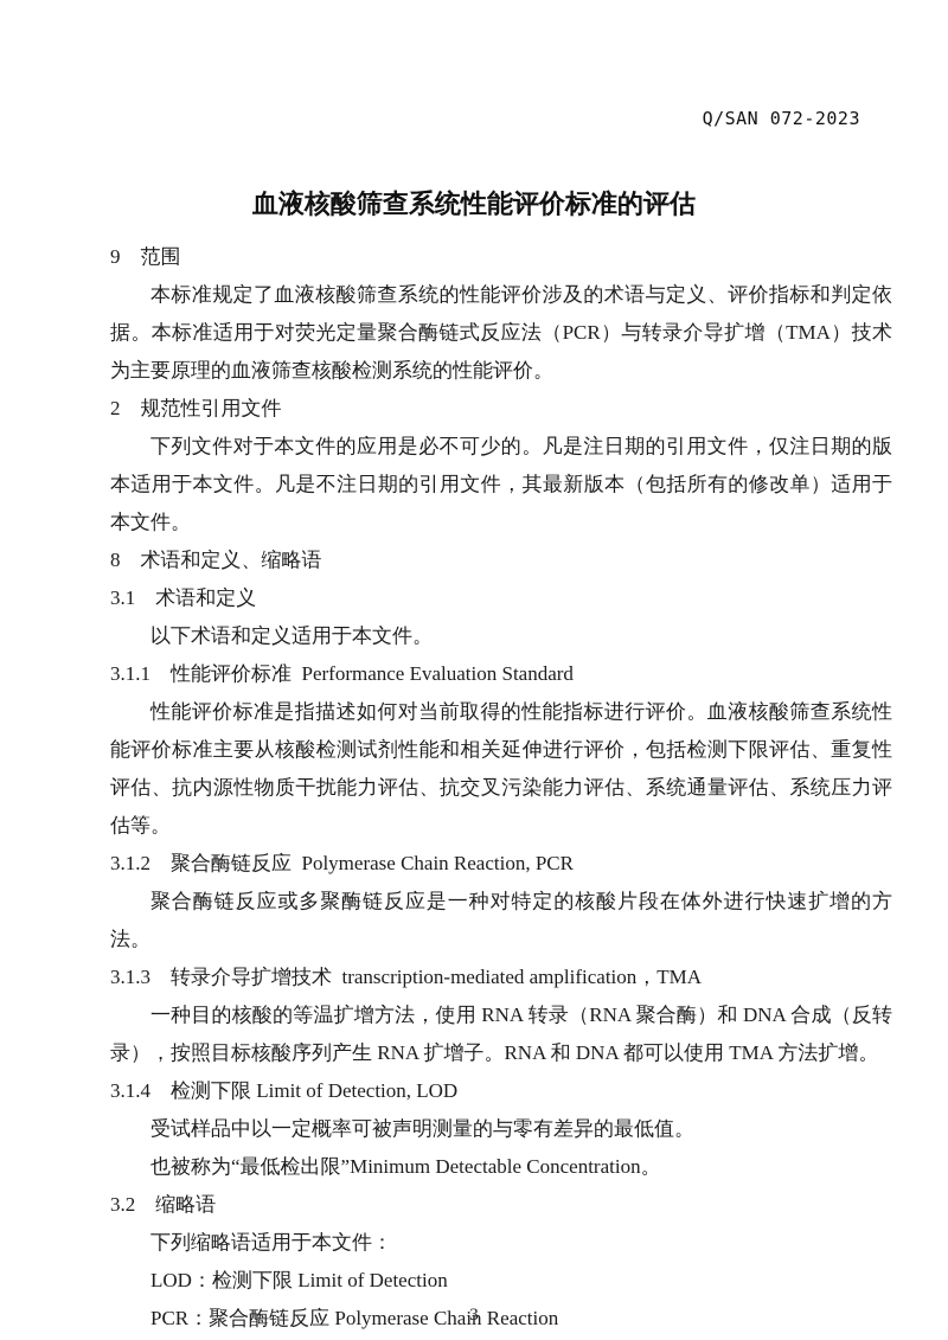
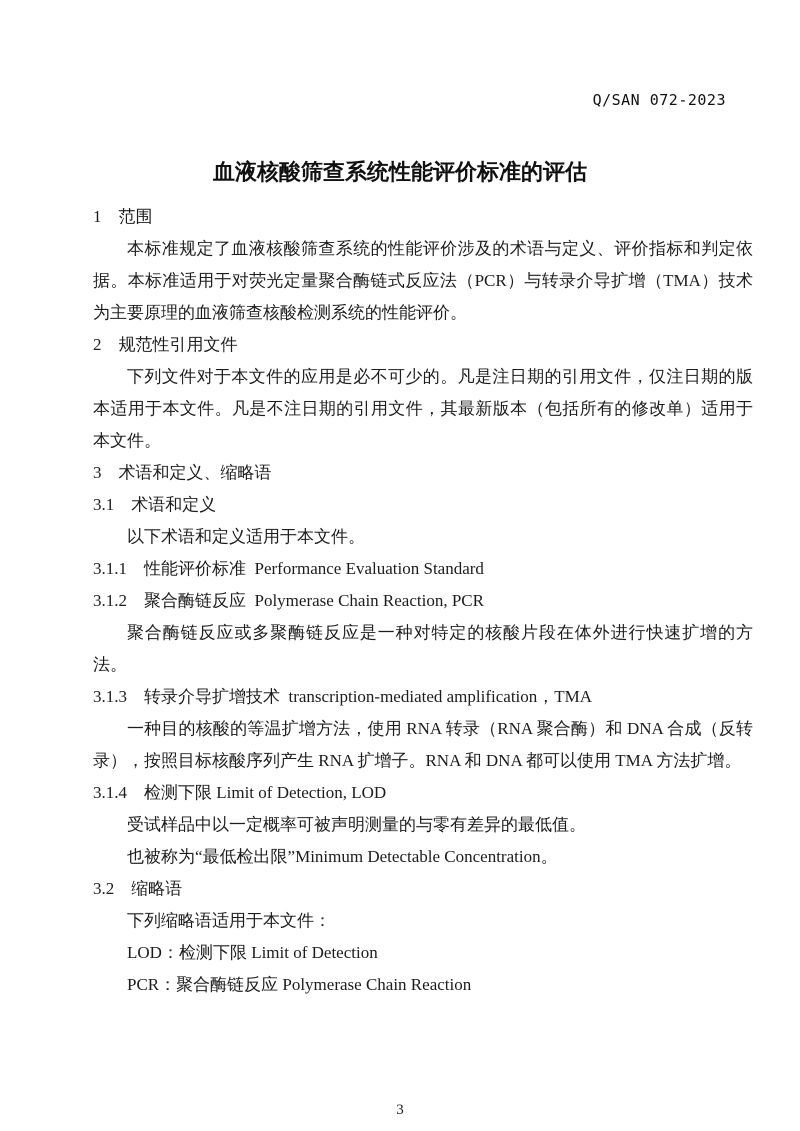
  Q/SAN 072-2023
  血液核酸筛查系统性能评价标准的评估
- 9 范围
+ 1 范围
  本标准规定了血液核酸筛查系统的性能评价涉及的术语与定义、评价指标和判定依据。本标准适用于对荧光定量聚合酶链式反应法（PCR）与转录介导扩增（TMA）技术为主要原理的血液筛查核酸检测系统的性能评价。
  2 规范性引用文件
  下列文件对于本文件的应用是必不可少的。凡是注日期的引用文件，仅注日期的版本适用于本文件。凡是不注日期的引用文件，其最新版本（包括所有的修改单）适用于本文件。
- 8 术语和定义、缩略语
+ 3 术语和定义、缩略语
  3.1 术语和定义
  以下术语和定义适用于本文件。
  3.1.1 性能评价标准 Performance Evaluation Standard
- 性能评价标准是指描述如何对当前取得的性能指标进行评价。血液核酸筛查系统性能评价标准主要从核酸检测试剂性能和相关延伸进行评价，包括检测下限评估、重复性评估、抗内源性物质干扰能力评估、抗交叉污染能力评估、系统通量评估、系统压力评估等。
  3.1.2 聚合酶链反应 Polymerase Chain Reaction, PCR
  聚合酶链反应或多聚酶链反应是一种对特定的核酸片段在体外进行快速扩增的方法。
  3.1.3 转录介导扩增技术 transcription-mediated amplification，TMA
  一种目的核酸的等温扩增方法，使用 RNA 转录（RNA 聚合酶）和 DNA 合成（反转录），按照目标核酸序列产生 RNA 扩增子。RNA 和 DNA 都可以使用 TMA 方法扩增。
  3.1.4 检测下限 Limit of Detection, LOD
  受试样品中以一定概率可被声明测量的与零有差异的最低值。
  也被称为“最低检出限”Minimum Detectable Concentration。
  3.2 缩略语
  下列缩略语适用于本文件：
  LOD：检测下限 Limit of Detection
  PCR：聚合酶链反应 Polymerase Chain Reaction
  3
